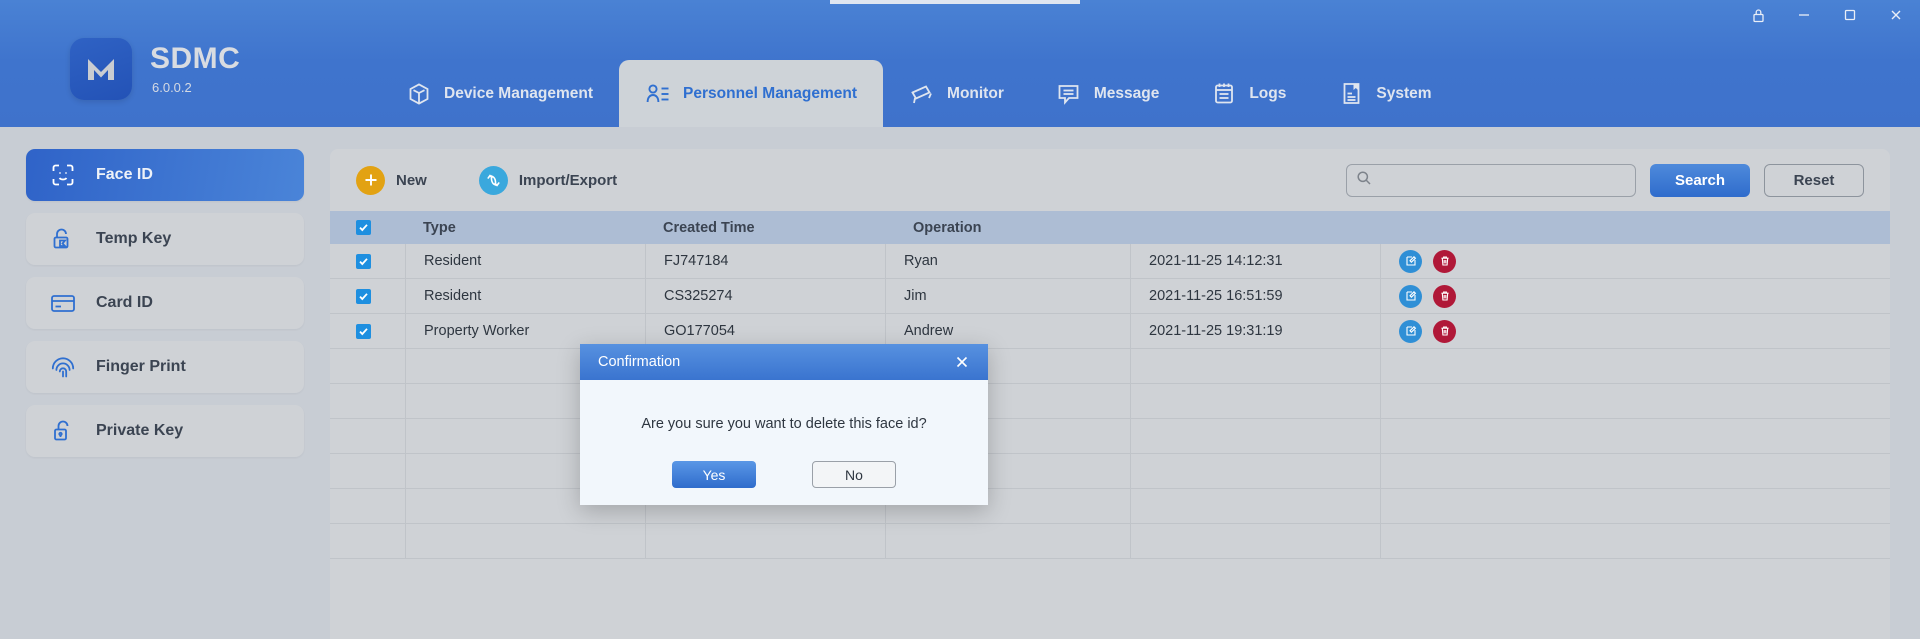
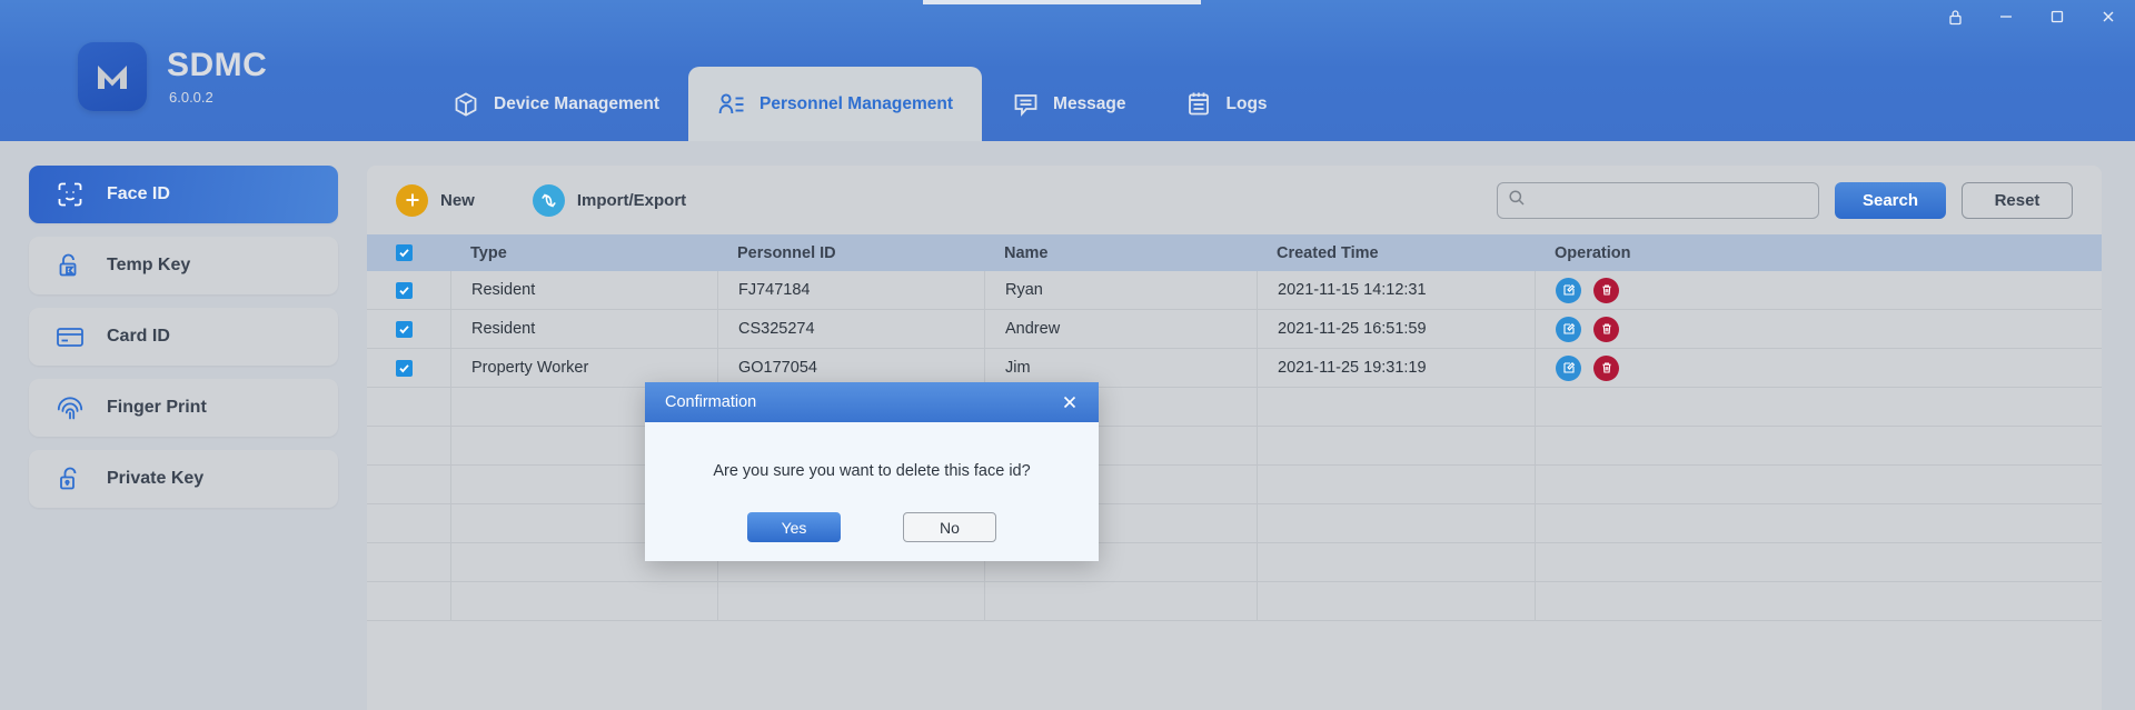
  SDMC
  6.0.0.2
  Device Management
  Personnel Management
- Monitor
  Message
  Logs
- System
  Face ID
  Temp Key
  Card ID
  Finger Print
  Private Key
  New
  Import/Export
  Search
  Reset
  Type
+ Personnel ID
+ Name
  Created Time
  Operation
  Resident
  FJ747184
  Ryan
- 2021-11-25 14:12:31
+ 2021-11-15 14:12:31
  Resident
  CS325274
- Jim
+ Andrew
  2021-11-25 16:51:59
  Property Worker
  GO177054
- Andrew
+ Jim
  2021-11-25 19:31:19
  Confirmation
  Are you sure you want to delete this face id?
  Yes
  No
